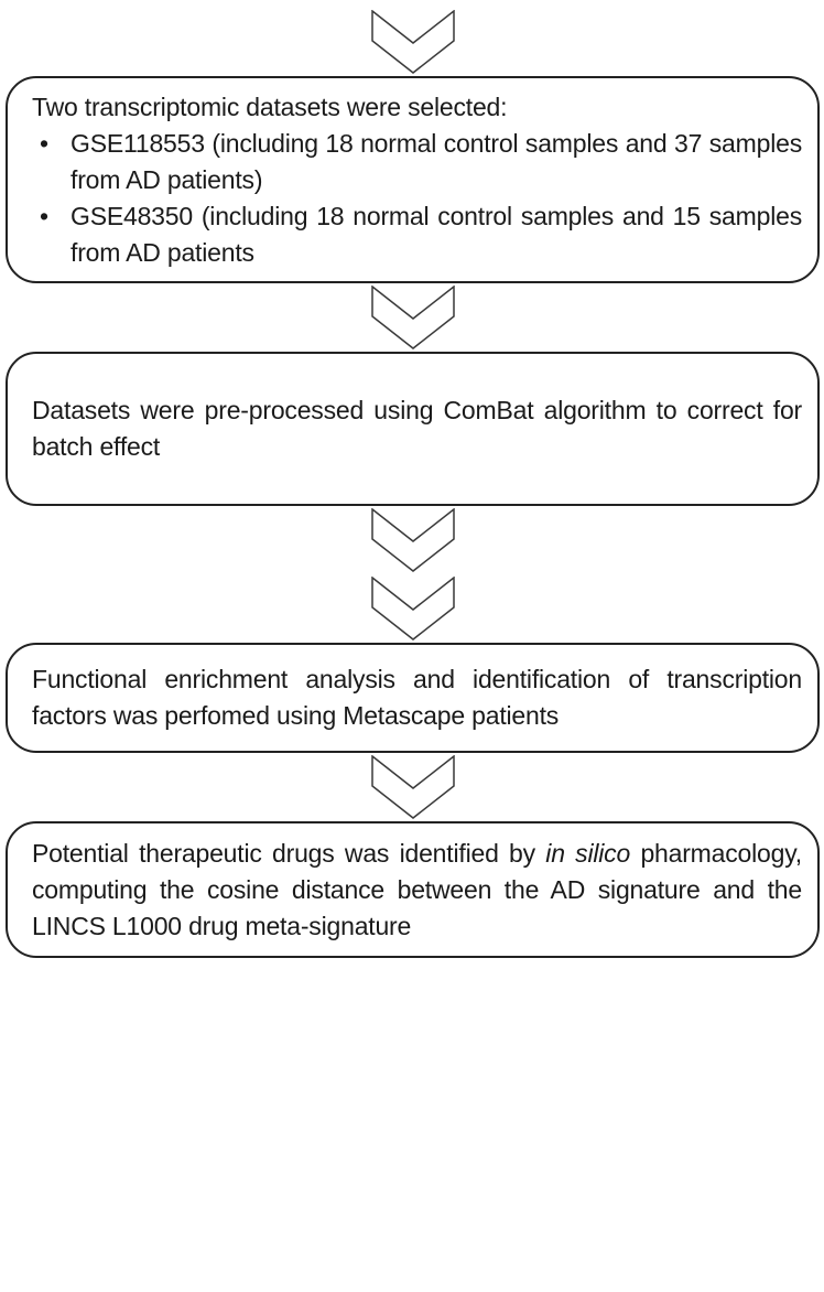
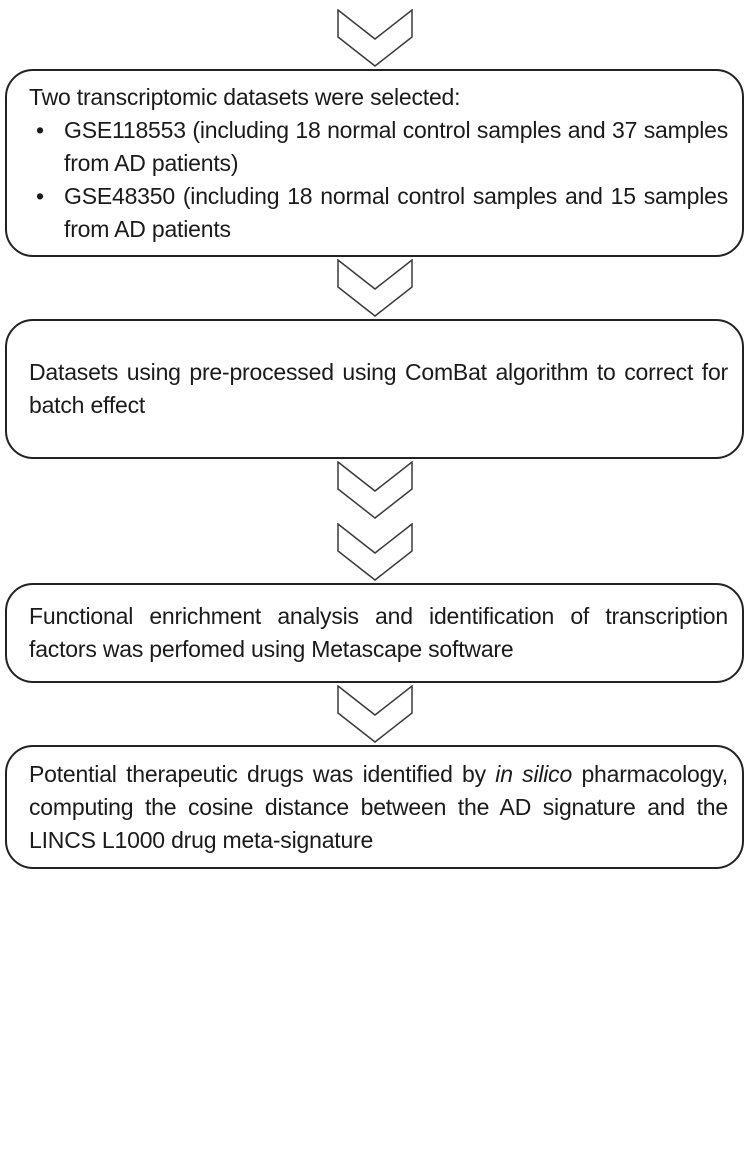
  Two transcriptomic datasets were selected:
  GSE118553 (including 18 normal control samples and 37 samples from AD patients)
  GSE48350 (including 18 normal control samples and 15 samples from AD patients
- Datasets were pre-processed using ComBat algorithm to correct for batch effect
+ Datasets using pre-processed using ComBat algorithm to correct for batch effect
- Functional enrichment analysis and identification of transcription factors was perfomed using Metascape patients
+ Functional enrichment analysis and identification of transcription factors was perfomed using Metascape software
  Potential therapeutic drugs was identified by in silico pharmacology, computing the cosine distance between the AD signature and the LINCS L1000 drug meta-signature
